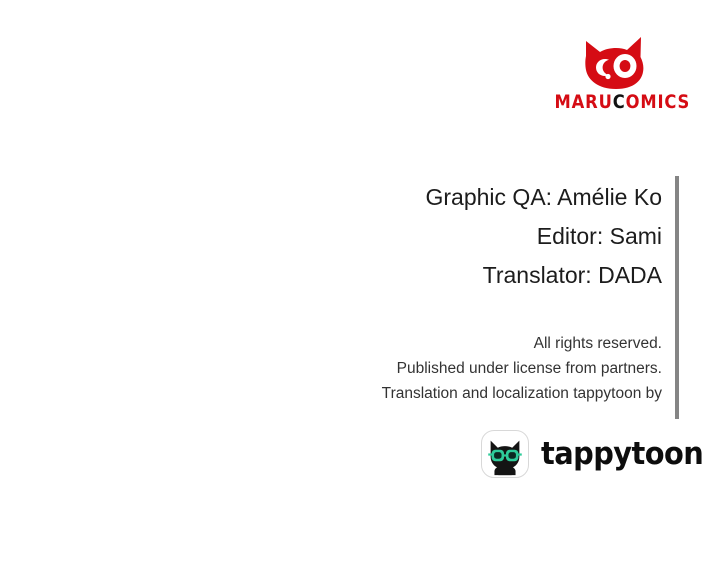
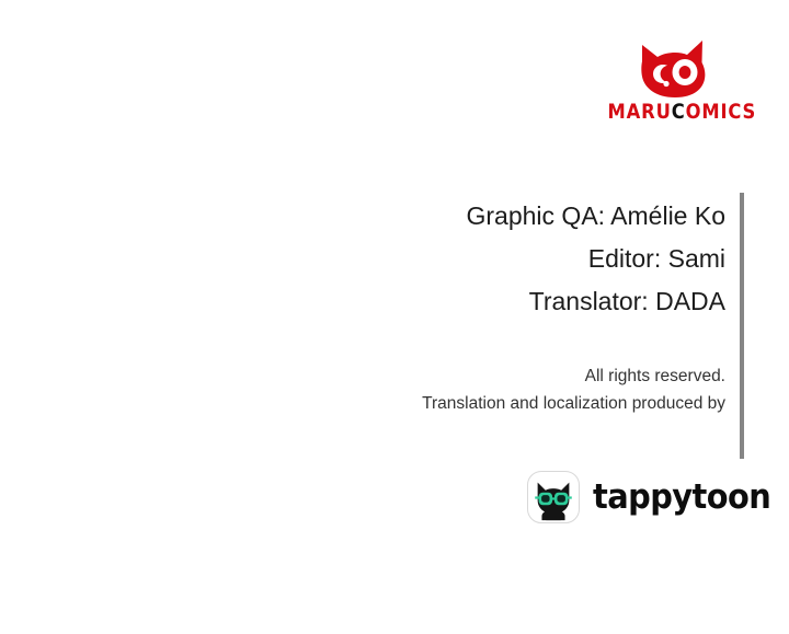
  MARUCOMICS
  Graphic QA: Amélie Ko
  Editor: Sami
  Translator: DADA
  All rights reserved.
- Published under license from partners.
- Translation and localization tappytoon by
+ Translation and localization produced by
  tappytoon
